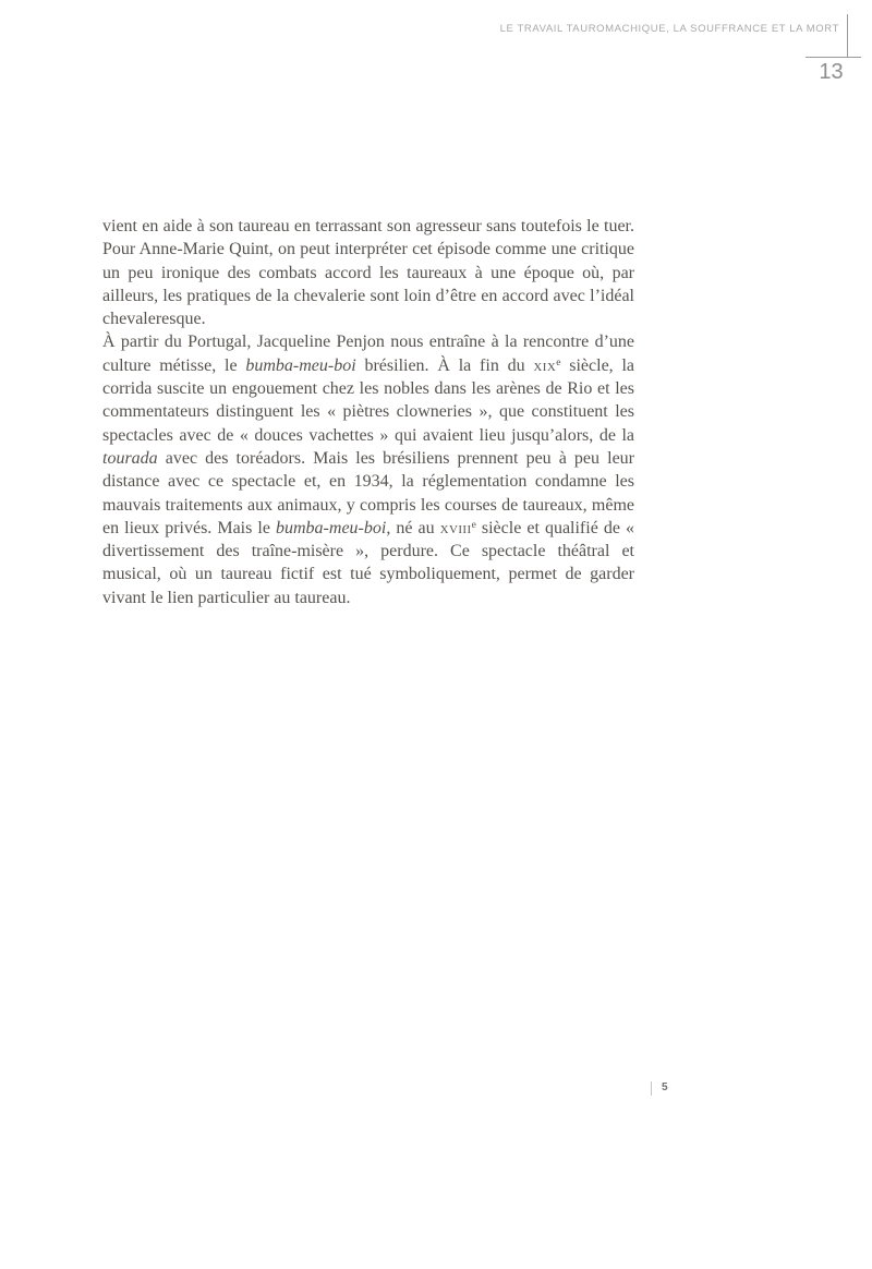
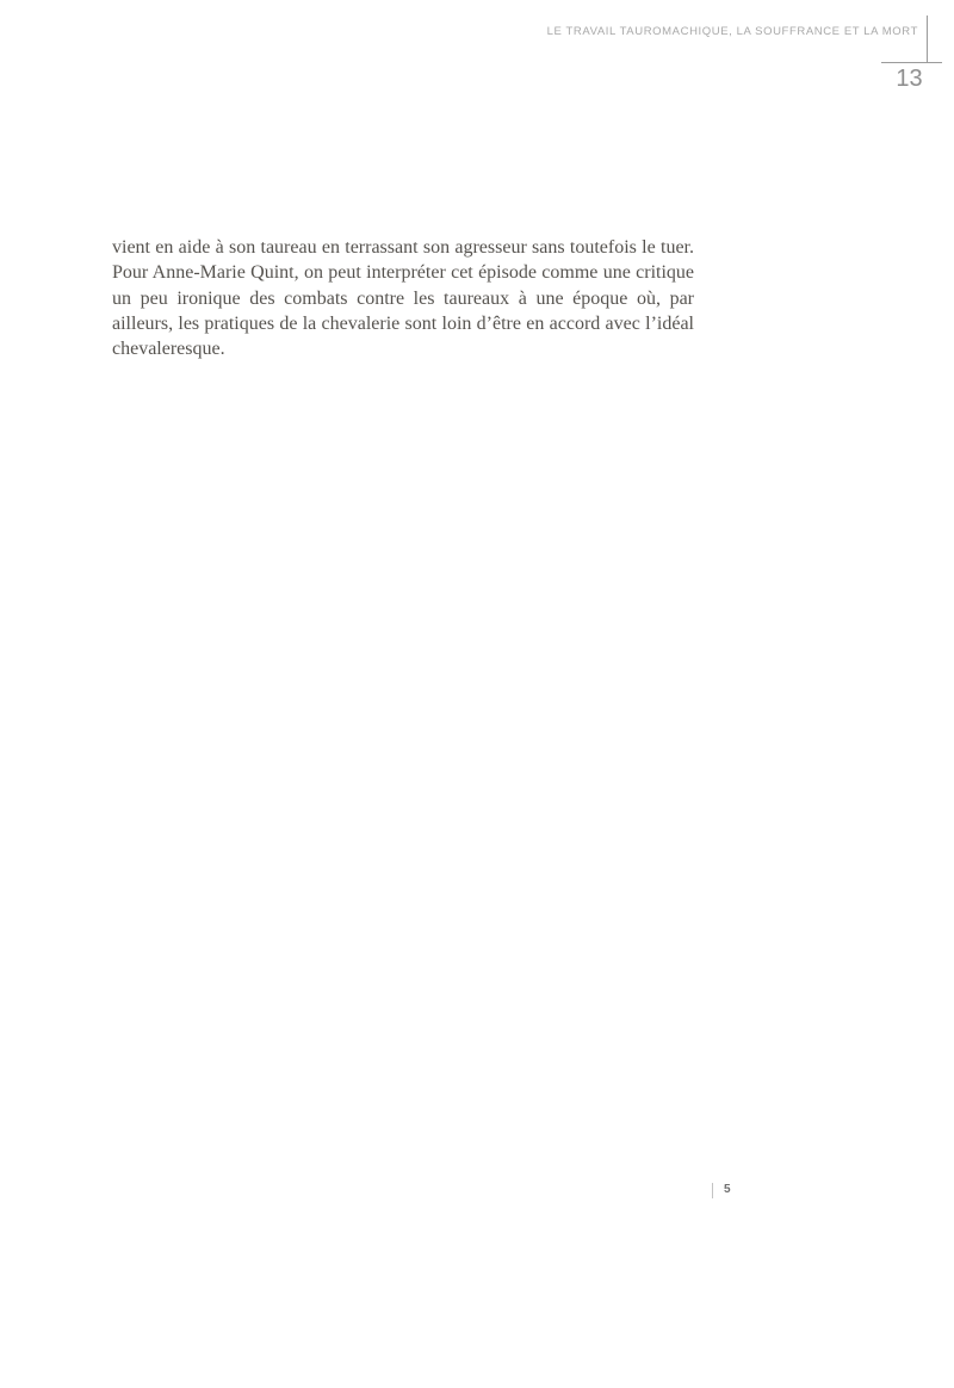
  LE TRAVAIL TAUROMACHIQUE, LA SOUFFRANCE ET LA MORT
  13
- vient en aide à son taureau en terrassant son agresseur sans toutefois le tuer. Pour Anne-Marie Quint, on peut interpréter cet épisode comme une critique un peu ironique des combats accord les taureaux à une époque où, par ailleurs, les pratiques de la chevalerie sont loin d’être en accord avec l’idéal chevaleresque.
+ vient en aide à son taureau en terrassant son agresseur sans toutefois le tuer. Pour Anne-Marie Quint, on peut interpréter cet épisode comme une critique un peu ironique des combats contre les taureaux à une époque où, par ailleurs, les pratiques de la chevalerie sont loin d’être en accord avec l’idéal chevaleresque.
- À partir du Portugal, Jacqueline Penjon nous entraîne à la rencontre d’une culture métisse, le bumba-meu-boi brésilien. À la fin du xixe siècle, la corrida suscite un engouement chez les nobles dans les arènes de Rio et les commentateurs distinguent les « piètres clowneries », que constituent les spectacles avec de « douces vachettes » qui avaient lieu jusqu’alors, de la tourada avec des toréadors. Mais les brésiliens prennent peu à peu leur distance avec ce spectacle et, en 1934, la réglementation condamne les mauvais traitements aux animaux, y compris les courses de taureaux, même en lieux privés. Mais le bumba-meu-boi, né au xviiie siècle et qualifié de « divertissement des traîne-misère », perdure. Ce spectacle théâtral et musical, où un taureau fictif est tué symboliquement, permet de garder vivant le lien particulier au taureau.
  5
